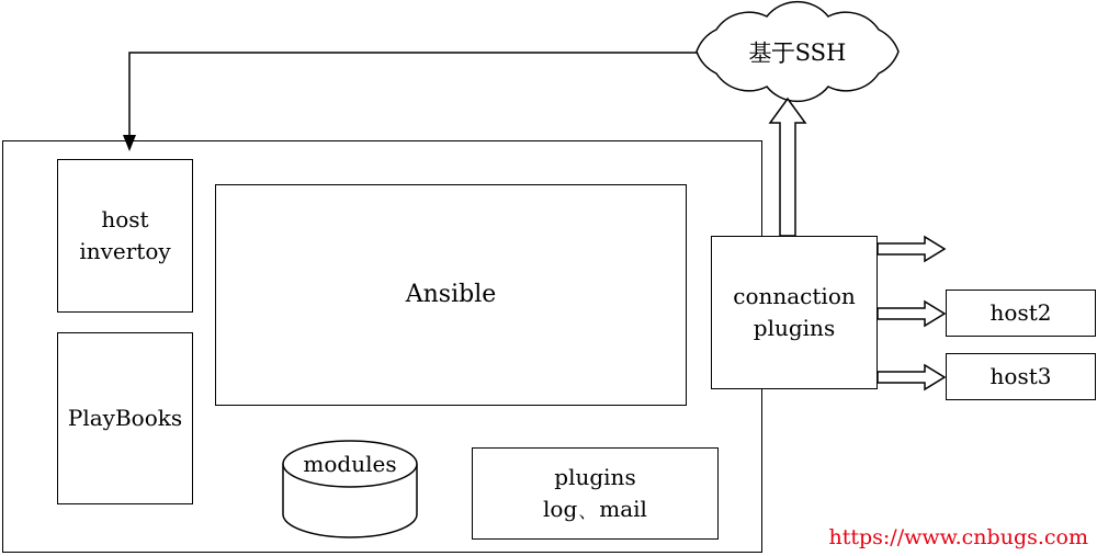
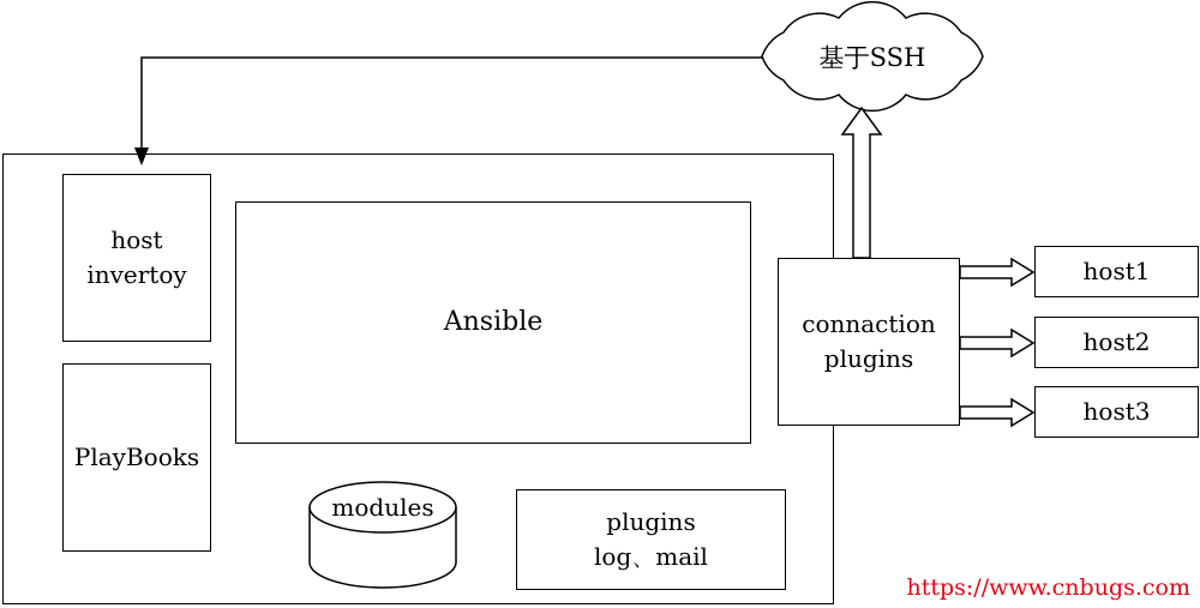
  基于SSH
  host
  invertoy
  PlayBooks
  Ansible
  modules
  plugins
  log、mail
  connaction
  plugins
+ host1
  host2
  host3
  https://www.cnbugs.com
